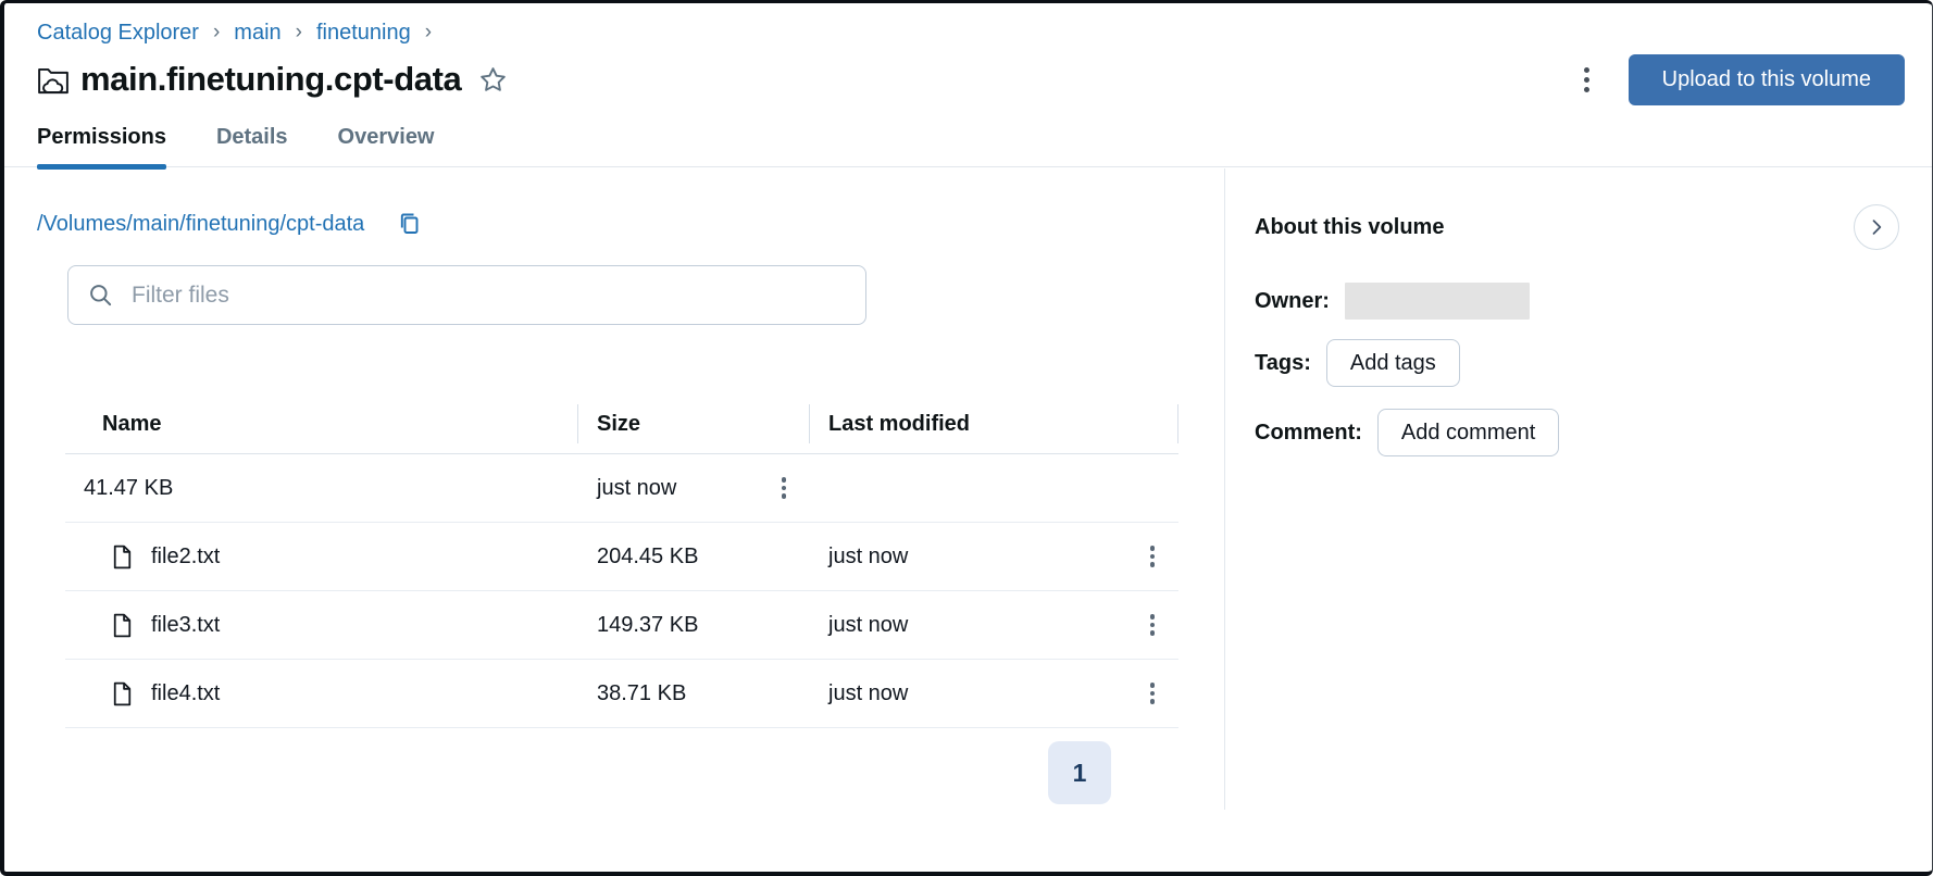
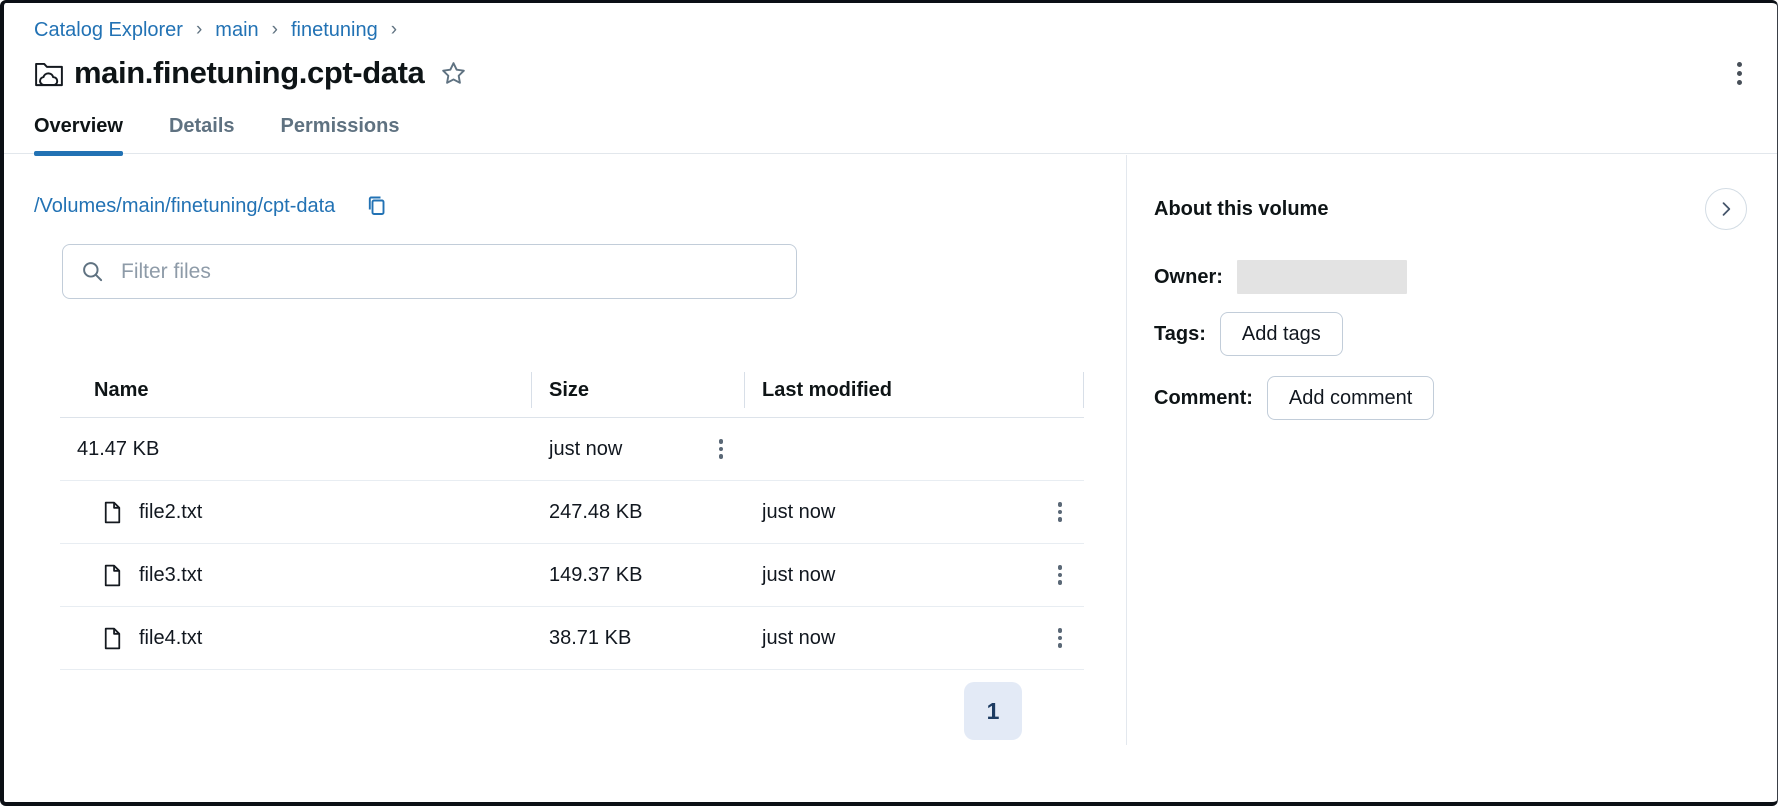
  Catalog Explorer
  ›
  main
  ›
  finetuning
  ›
  main.finetuning.cpt-data
- Upload to this volume
- Permissions
+ Overview
  Details
- Overview
+ Permissions
  /Volumes/main/finetuning/cpt-data
  Filter files
  Name
  Size
  Last modified
  41.47 KB
  just now
  file2.txt
- 204.45 KB
+ 247.48 KB
  just now
  file3.txt
  149.37 KB
  just now
  file4.txt
  38.71 KB
  just now
  1
  About this volume
  Owner:
  Tags:
  Add tags
  Comment:
  Add comment
